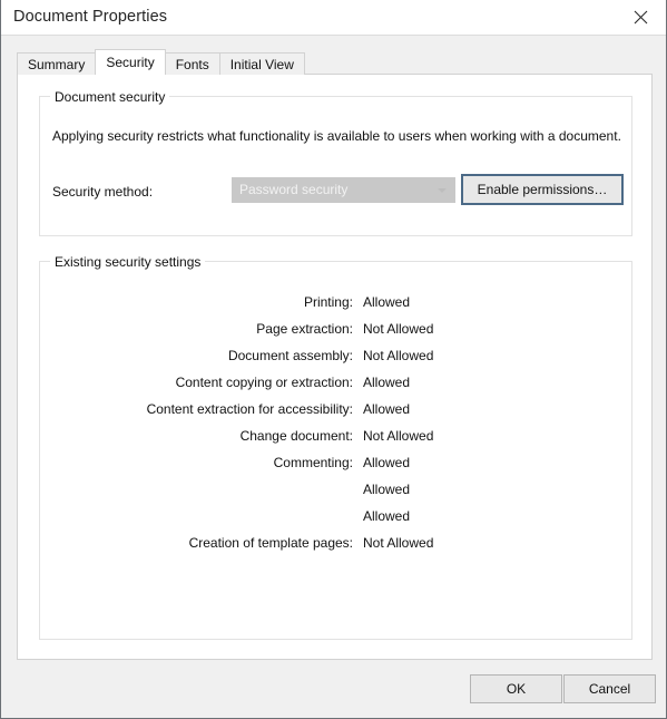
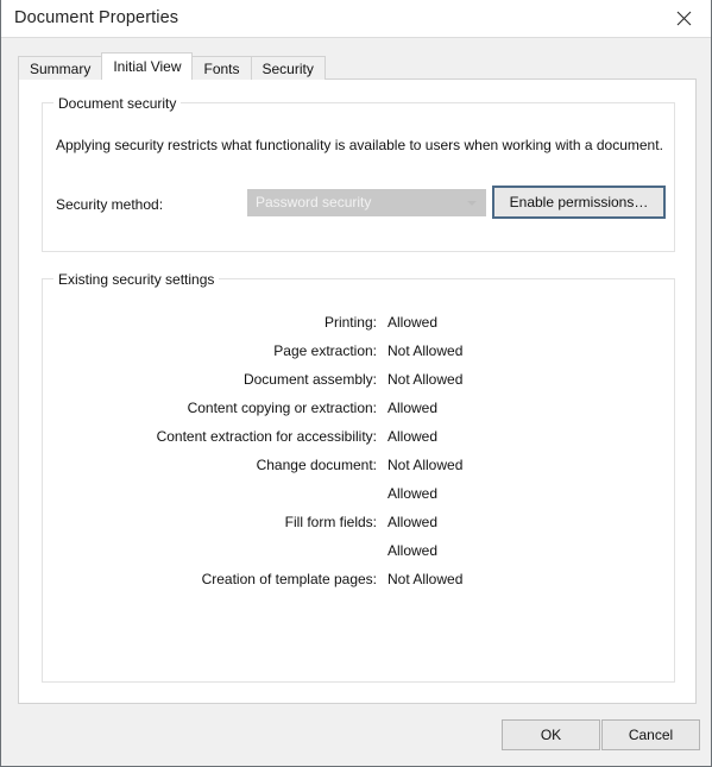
  Document Properties
  Summary
- Security
+ Initial View
  Fonts
- Initial View
+ Security
  Document security
  Applying security restricts what functionality is available to users when working with a document.
  Security method:
  Password security
  Enable permissions…
  Existing security settings
  Printing:
  Allowed
  Page extraction:
  Not Allowed
  Document assembly:
  Not Allowed
  Content copying or extraction:
  Allowed
  Content extraction for accessibility:
  Allowed
  Change document:
  Not Allowed
- Commenting:
  Allowed
+ Fill form fields:
  Allowed
  Allowed
  Creation of template pages:
  Not Allowed
  OK
  Cancel
